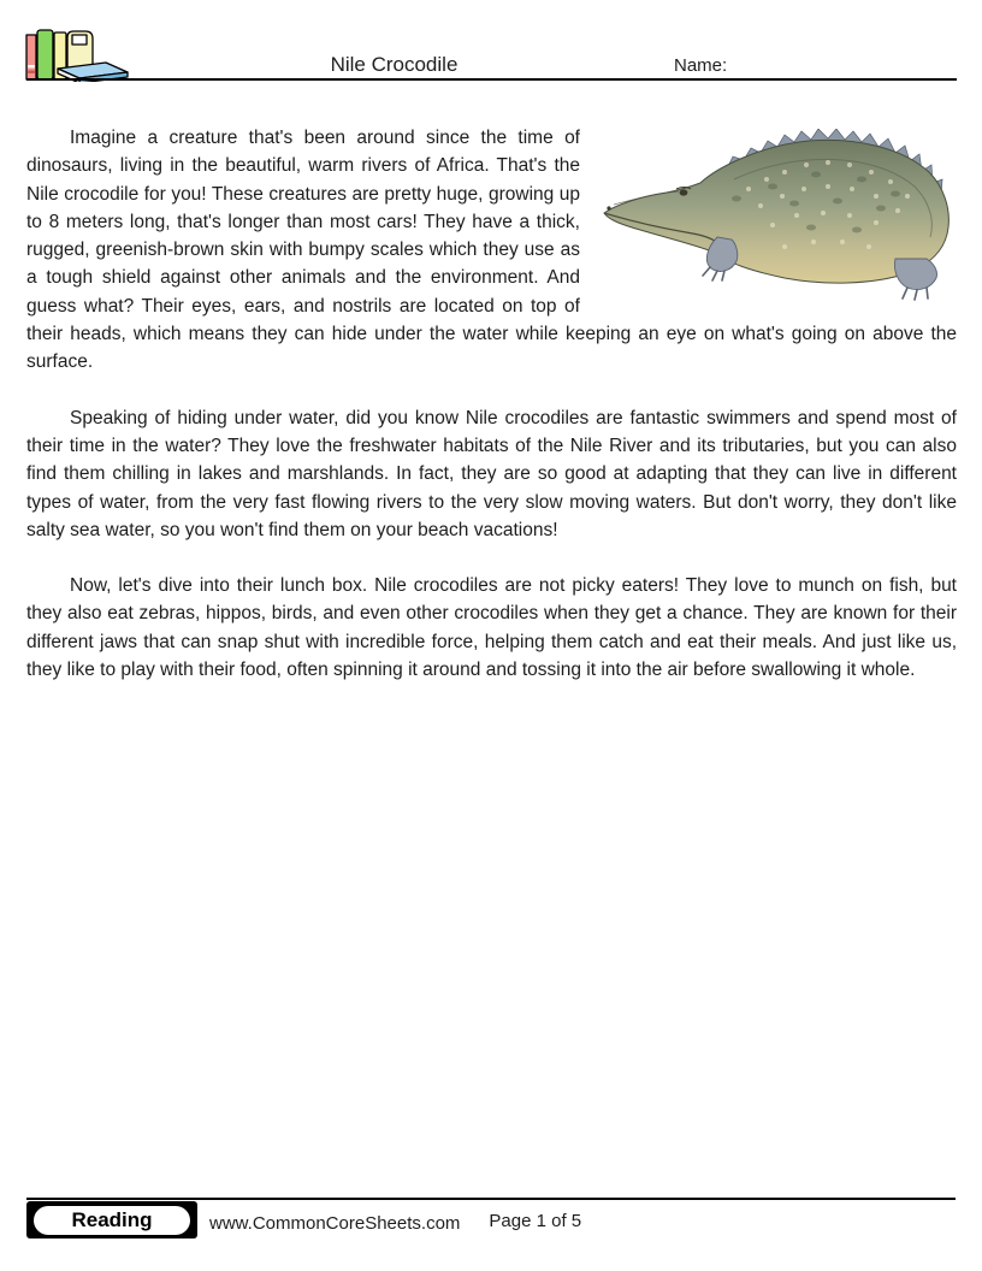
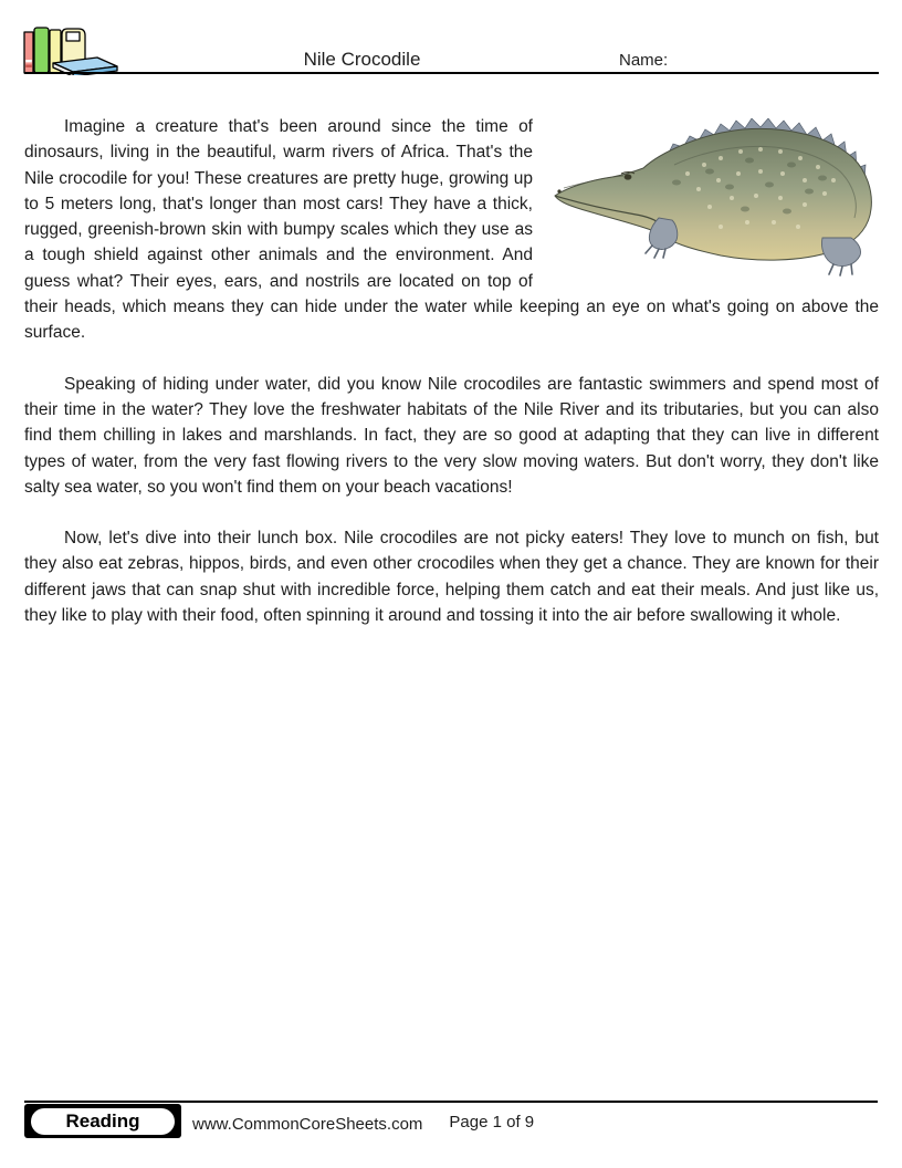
  Nile Crocodile
  Name:
- Imagine a creature that's been around since the time of dinosaurs, living in the beautiful, warm rivers of Africa. That's the Nile crocodile for you! These creatures are pretty huge, growing up to 8 meters long, that's longer than most cars! They have a thick, rugged, greenish-brown skin with bumpy scales which they use as a tough shield against other animals and the environment. And guess what? Their eyes, ears, and nostrils are located on top of their heads, which means they can hide under the water while keeping an eye on what's going on above the surface.
+ Imagine a creature that's been around since the time of dinosaurs, living in the beautiful, warm rivers of Africa. That's the Nile crocodile for you! These creatures are pretty huge, growing up to 5 meters long, that's longer than most cars! They have a thick, rugged, greenish-brown skin with bumpy scales which they use as a tough shield against other animals and the environment. And guess what? Their eyes, ears, and nostrils are located on top of their heads, which means they can hide under the water while keeping an eye on what's going on above the surface.
  Speaking of hiding under water, did you know Nile crocodiles are fantastic swimmers and spend most of their time in the water? They love the freshwater habitats of the Nile River and its tributaries, but you can also find them chilling in lakes and marshlands. In fact, they are so good at adapting that they can live in different types of water, from the very fast flowing rivers to the very slow moving waters. But don't worry, they don't like salty sea water, so you won't find them on your beach vacations!
  Now, let's dive into their lunch box. Nile crocodiles are not picky eaters! They love to munch on fish, but they also eat zebras, hippos, birds, and even other crocodiles when they get a chance. They are known for their different jaws that can snap shut with incredible force, helping them catch and eat their meals. And just like us, they like to play with their food, often spinning it around and tossing it into the air before swallowing it whole.
  Reading
  www.CommonCoreSheets.com
- Page 1 of 5
+ Page 1 of 9
